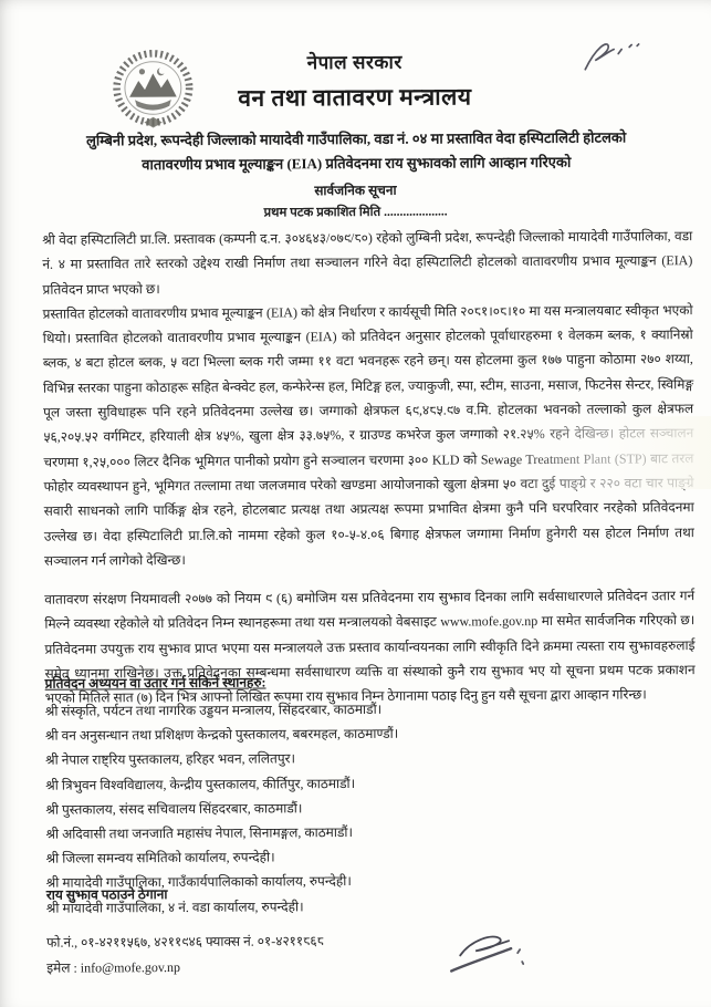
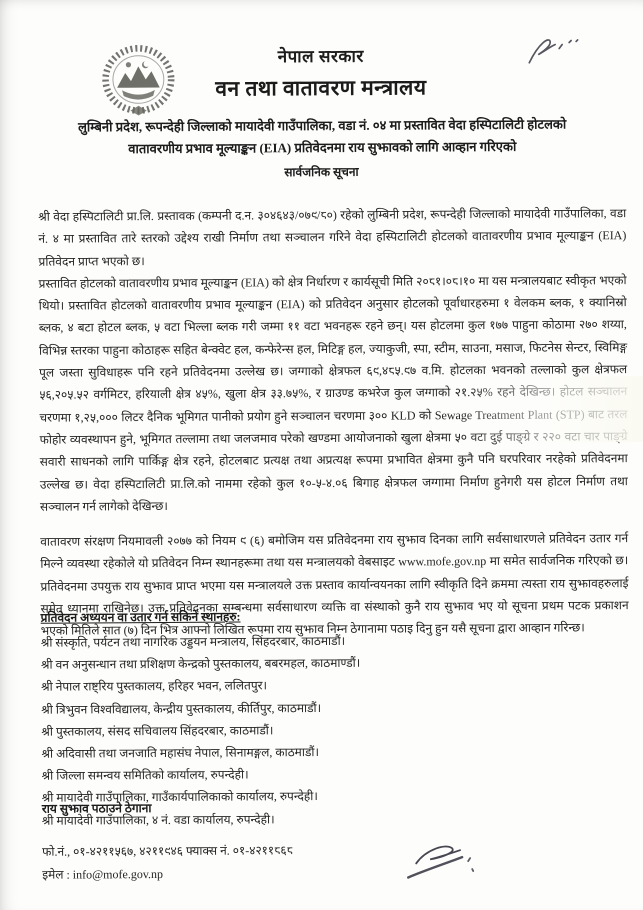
  नेपाल सरकार
  वन तथा वातावरण मन्त्रालय
  लुम्बिनी प्रदेश, रूपन्देही जिल्लाको मायादेवी गाउँपालिका, वडा नं. ०४ मा प्रस्तावित वेदा हस्पिटालिटी होटलको
  वातावरणीय प्रभाव मूल्याङ्कन (EIA) प्रतिवेदनमा राय सुझावको लागि आव्हान गरिएको
  सार्वजनिक सूचना
- प्रथम पटक प्रकाशित मिति ....................
  श्री वेदा हस्पिटालिटी प्रा.लि. प्रस्तावक (कम्पनी द.न. ३०४६४३/०७९/८०) रहेको लुम्बिनी प्रदेश, रूपन्देही जिल्लाको मायादेवी गाउँपालिका, वडा नं. ४ मा प्रस्तावित तारे स्तरको उद्देश्य राखी निर्माण तथा सञ्चालन गरिने वेदा हस्पिटालिटी होटलको वातावरणीय प्रभाव मूल्याङ्कन (EIA) प्रतिवेदन प्राप्त भएको छ।
  प्रस्तावित होटलको वातावरणीय प्रभाव मूल्याङ्कन (EIA) को क्षेत्र निर्धारण र कार्यसूची मिति २०८१।०८।१० मा यस मन्त्रालयबाट स्वीकृत भएको थियो। प्रस्तावित होटलको वातावरणीय प्रभाव मूल्याङ्कन (EIA) को प्रतिवेदन अनुसार होटलको पूर्वाधारहरुमा १ वेलकम ब्लक, १ क्यानिस्रो ब्लक, ४ बटा होटल ब्लक, ५ वटा भिल्ला ब्लक गरी जम्मा ११ वटा भवनहरू रहने छन्। यस होटलमा कुल १७७ पाहुना कोठामा २७० शय्या, विभिन्न स्तरका पाहुना कोठाहरू सहित बेन्क्वेट हल, कन्फेरेन्स हल, मिटिङ्ग हल, ज्याकुजी, स्पा, स्टीम, साउना, मसाज, फिटनेस सेन्टर, स्विमिङ्ग पूल जस्ता सुविधाहरू पनि रहने प्रतिवेदनमा उल्लेख छ। जग्गाको क्षेत्रफल ६९,४८५.९७ व.मि. होटलका भवनको तल्लाको कुल क्षेत्रफल ५६,२०५.५२ वर्गमिटर, हरियाली क्षेत्र ४५%, खुला क्षेत्र ३३.७५%, र ग्राउण्ड कभरेज कुल जग्गाको २ चरणमा १,२५,००० लिटर दैनिक भूमिगत पानीको प्रयोग हुने सञ्चालन चरणमा ३०० KLD को Sewa फोहोर व्यवस्थापन हुने, भूमिगत तल्लामा तथा जलजमाव परेको खण्डमा आयोजनाको खुला क्षेत्रमा ५ सवारी साधनको लागि पार्किङ्ग क्षेत्र रहने, होटलबाट प्रत्यक्ष तथा अप्रत्यक्ष रूपमा प्रभावित क्षेत्रमा कुनै पनि घरपरिवार नरहेको प्रतिवेदनमा उल्लेख छ। वेदा हस्पिटालिटी प्रा.लि.को नाममा रहेको कुल १०-५-४.०६ बिगाह क्षेत्रफल जग्गामा निर्माण हुनेगरी यस होटल निर्माण तथा सञ्चालन गर्न लागेको देखिन्छ।
  वातावरण संरक्षण नियमावली २०७७ को नियम ९ (६) बमोजिम यस प्रतिवेदनमा राय सुझाव दिनका लागि सर्वसाधारणले प्रतिवेदन उतार गर्न मिल्ने व्यवस्था रहेकोले यो प्रतिवेदन निम्न स्थानहरूमा तथा यस मन्त्रालयको वेबसाइट www.mofe.gov.np मा समेत सार्वजनिक गरिएको छ। प्रतिवेदनमा उपयुक्त राय सुझाव प्राप्त भएमा यस मन्त्रालयले उक्त प्रस्ताव कार्यान्वयनका लागि स्वीकृति दिने क्रममा त्यस्ता राय सुझावहरुलाई समेत ध्यानमा राखिनेछ। उक्त प्रतिवेदनका सम्बन्धमा सर्वसाधारण व्यक्ति वा संस्थाको कुनै राय सुझाव भए यो सूचना प्रथम पटक प्रकाशन भएको मितिले सात (७) दिन भित्र आफ्नो लिखित रूपमा राय सुझाव निम्न ठेगानामा पठाइ दिनु हुन यसै सूचना द्वारा आव्हान गरिन्छ।
  प्रतिवेदन अध्ययन वा उतार गर्न सकिने स्थानहरु:
  श्री संस्कृति, पर्यटन तथा नागरिक उड्डयन मन्त्रालय, सिंहदरबार, काठमाडौं।
  श्री वन अनुसन्धान तथा प्रशिक्षण केन्द्रको पुस्तकालय, बबरमहल, काठमाण्डौं।
  श्री नेपाल राष्ट्रिय पुस्तकालय, हरिहर भवन, ललितपुर।
  श्री त्रिभुवन विश्वविद्यालय, केन्द्रीय पुस्तकालय, कीर्तिपुर, काठमाडौं।
  श्री पुस्तकालय, संसद सचिवालय सिंहदरबार, काठमाडौं।
  श्री अदिवासी तथा जनजाति महासंघ नेपाल, सिनामङ्गल, काठमाडौं।
  श्री जिल्ला समन्वय समितिको कार्यालय, रुपन्देही।
  श्री मायादेवी गाउँपालिका, गाउँकार्यपालिकाको कार्यालय, रुपन्देही।
  श्री मायादेवी गाउँपालिका, ४ नं. वडा कार्यालय, रुपन्देही।
  राय सुझाव पठाउने ठेगाना
  फो.नं., ०१-४२११५६७, ४२११९४६ फ्याक्स नं. ०१-४२११८६८
  इमेल : info@mofe.gov.np
